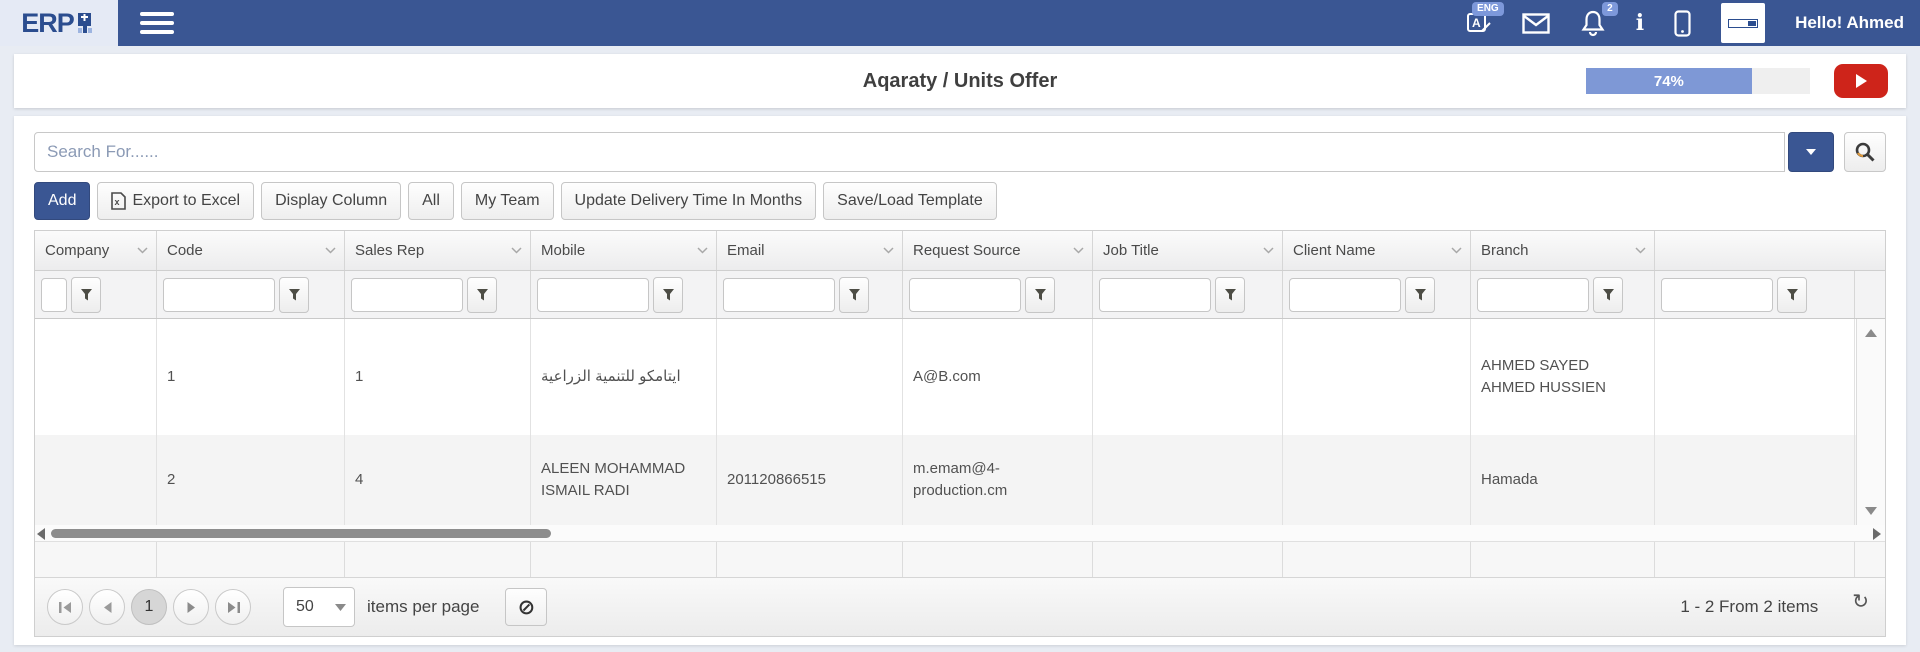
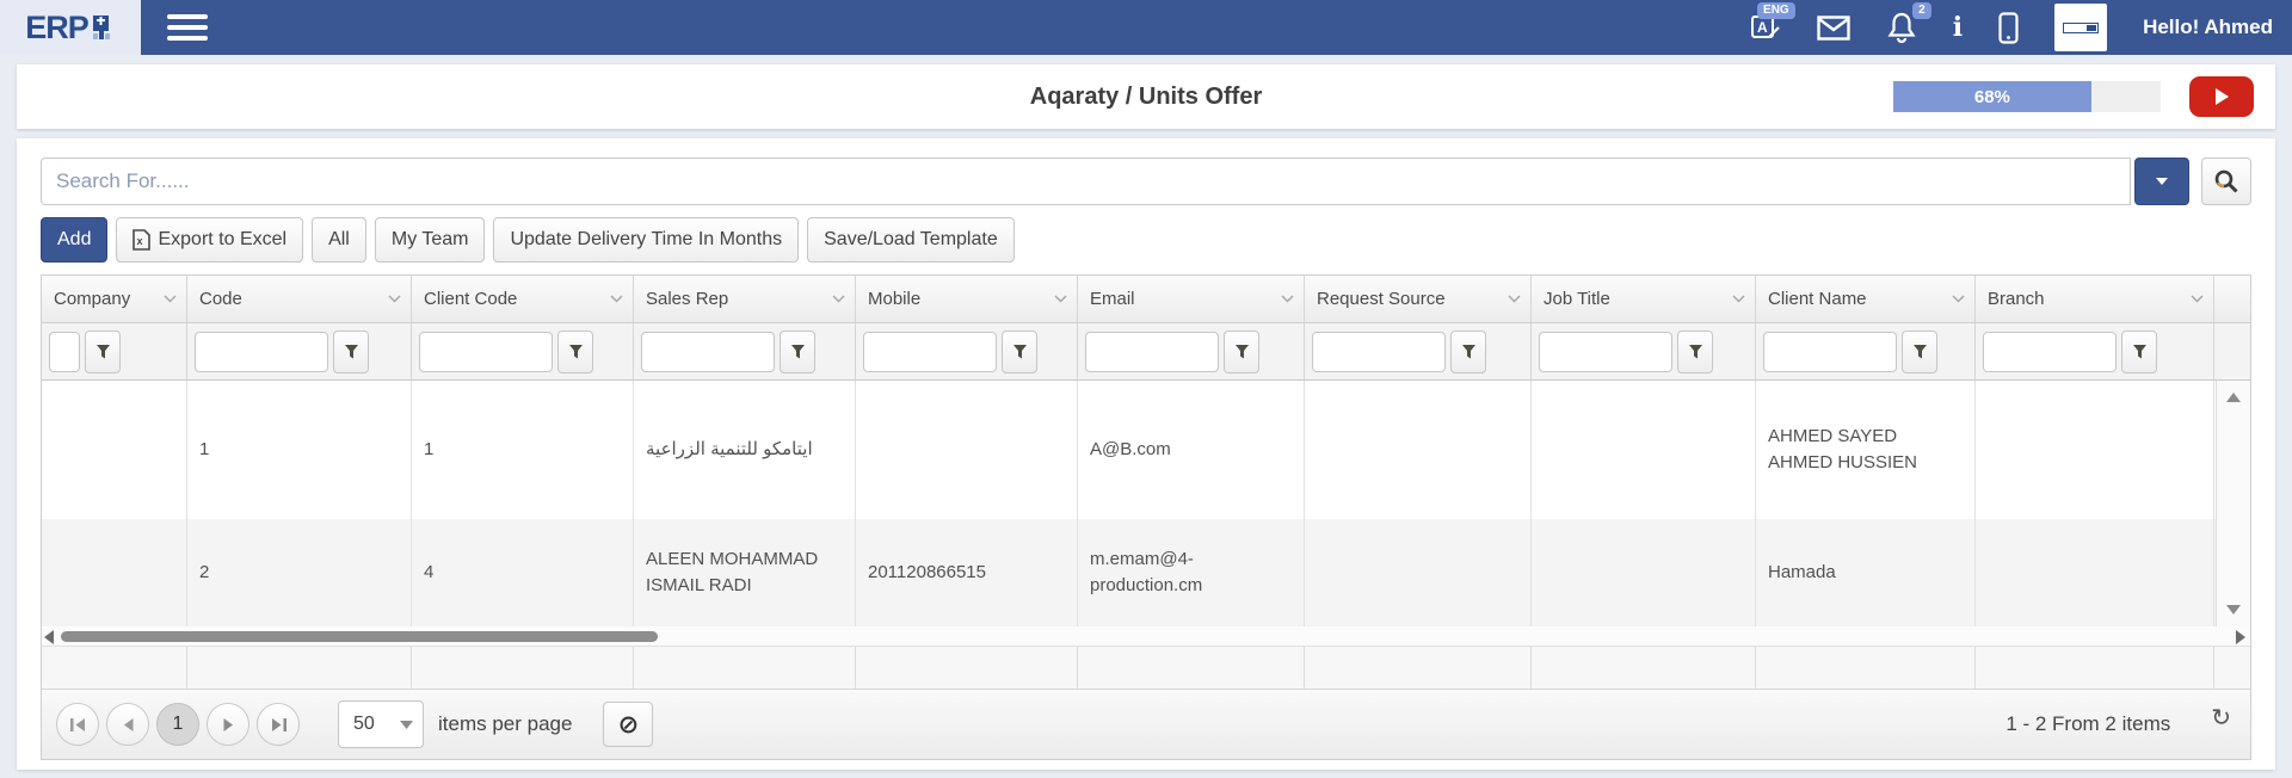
  ERP
  A
  ENG
  2
  i
  Hello! Ahmed
  Aqaraty / Units Offer
- 74%
+ 68%
  Search For......
  Add
  x
  Export to Excel
- Display Column
  All
  My Team
  Update Delivery Time In Months
  Save/Load Template
  Company
  Code
+ Client Code
  Sales Rep
  Mobile
  Email
  Request Source
  Job Title
  Client Name
  Branch
  1
  1
  ايتامكو للتنمية الزراعية
  A@B.com
  AHMED SAYED AHMED HUSSIEN
  2
  4
  ALEEN MOHAMMAD ISMAIL RADI
  201120866515
  m.emam@4-production.cm
  Hamada
  1
  50
  items per page
  ⊘
  1 - 2 From 2 items
  ↻
